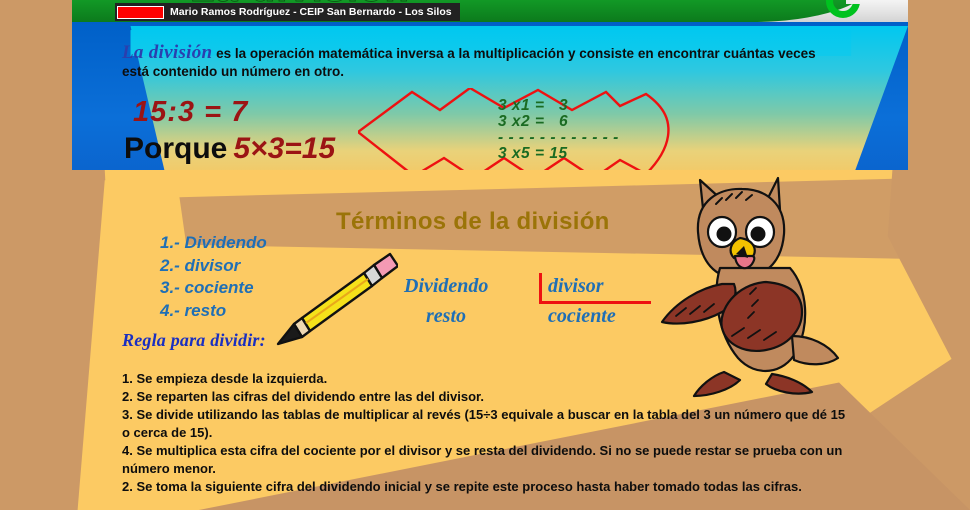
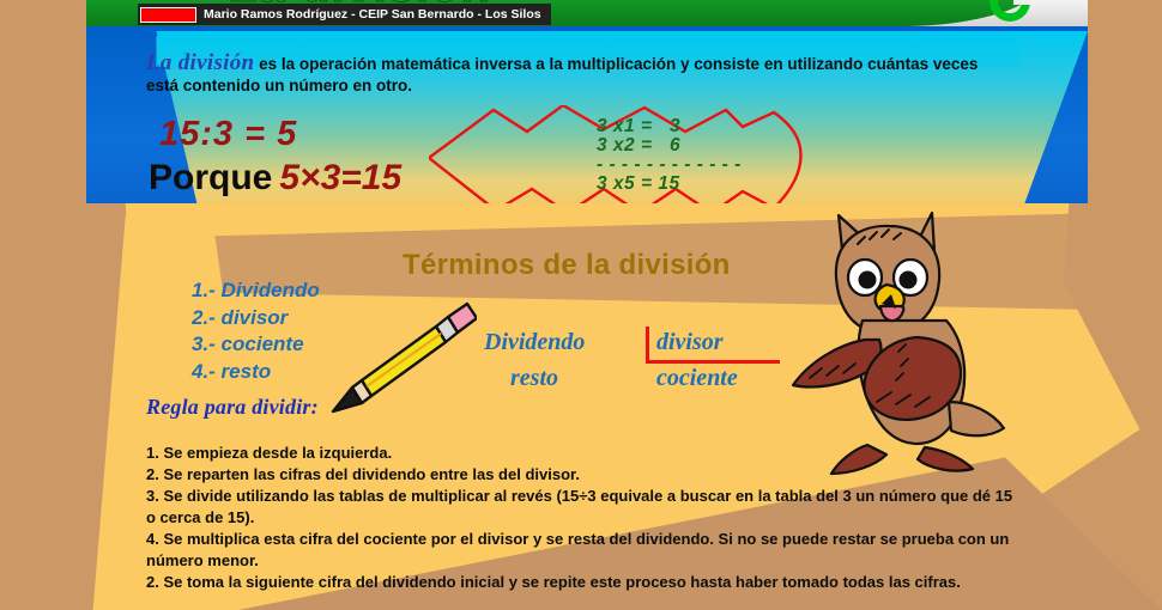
  Mario Ramos Rodríguez - CEIP San Bernardo - Los Silos
- La división es la operación matemática inversa a la multiplicación y consiste en encontrar cuántas veces está contenido un número en otro.
+ La división es la operación matemática inversa a la multiplicación y consiste en utilizando cuántas veces está contenido un número en otro.
- 15:3 = 7
+ 15:3 = 5
  Porque 5×3=15
  3 x1 = 3 3 x2 = 6 - - - - - - - - - - - - 3 x5 = 15
  Términos de la división
  1.- Dividendo 2.- divisor 3.- cociente 4.- resto
  Dividendo
  resto
  divisor
  cociente
  Regla para dividir:
  1. Se empieza desde la izquierda.
  2. Se reparten las cifras del dividendo entre las del divisor.
  3. Se divide utilizando las tablas de multiplicar al revés (15÷3 equivale a buscar en la tabla del 3 un número que dé 15 o cerca de 15).
  4. Se multiplica esta cifra del cociente por el divisor y se resta del dividendo. Si no se puede restar se prueba con un número menor.
  2. Se toma la siguiente cifra del dividendo inicial y se repite este proceso hasta haber tomado todas las cifras.
